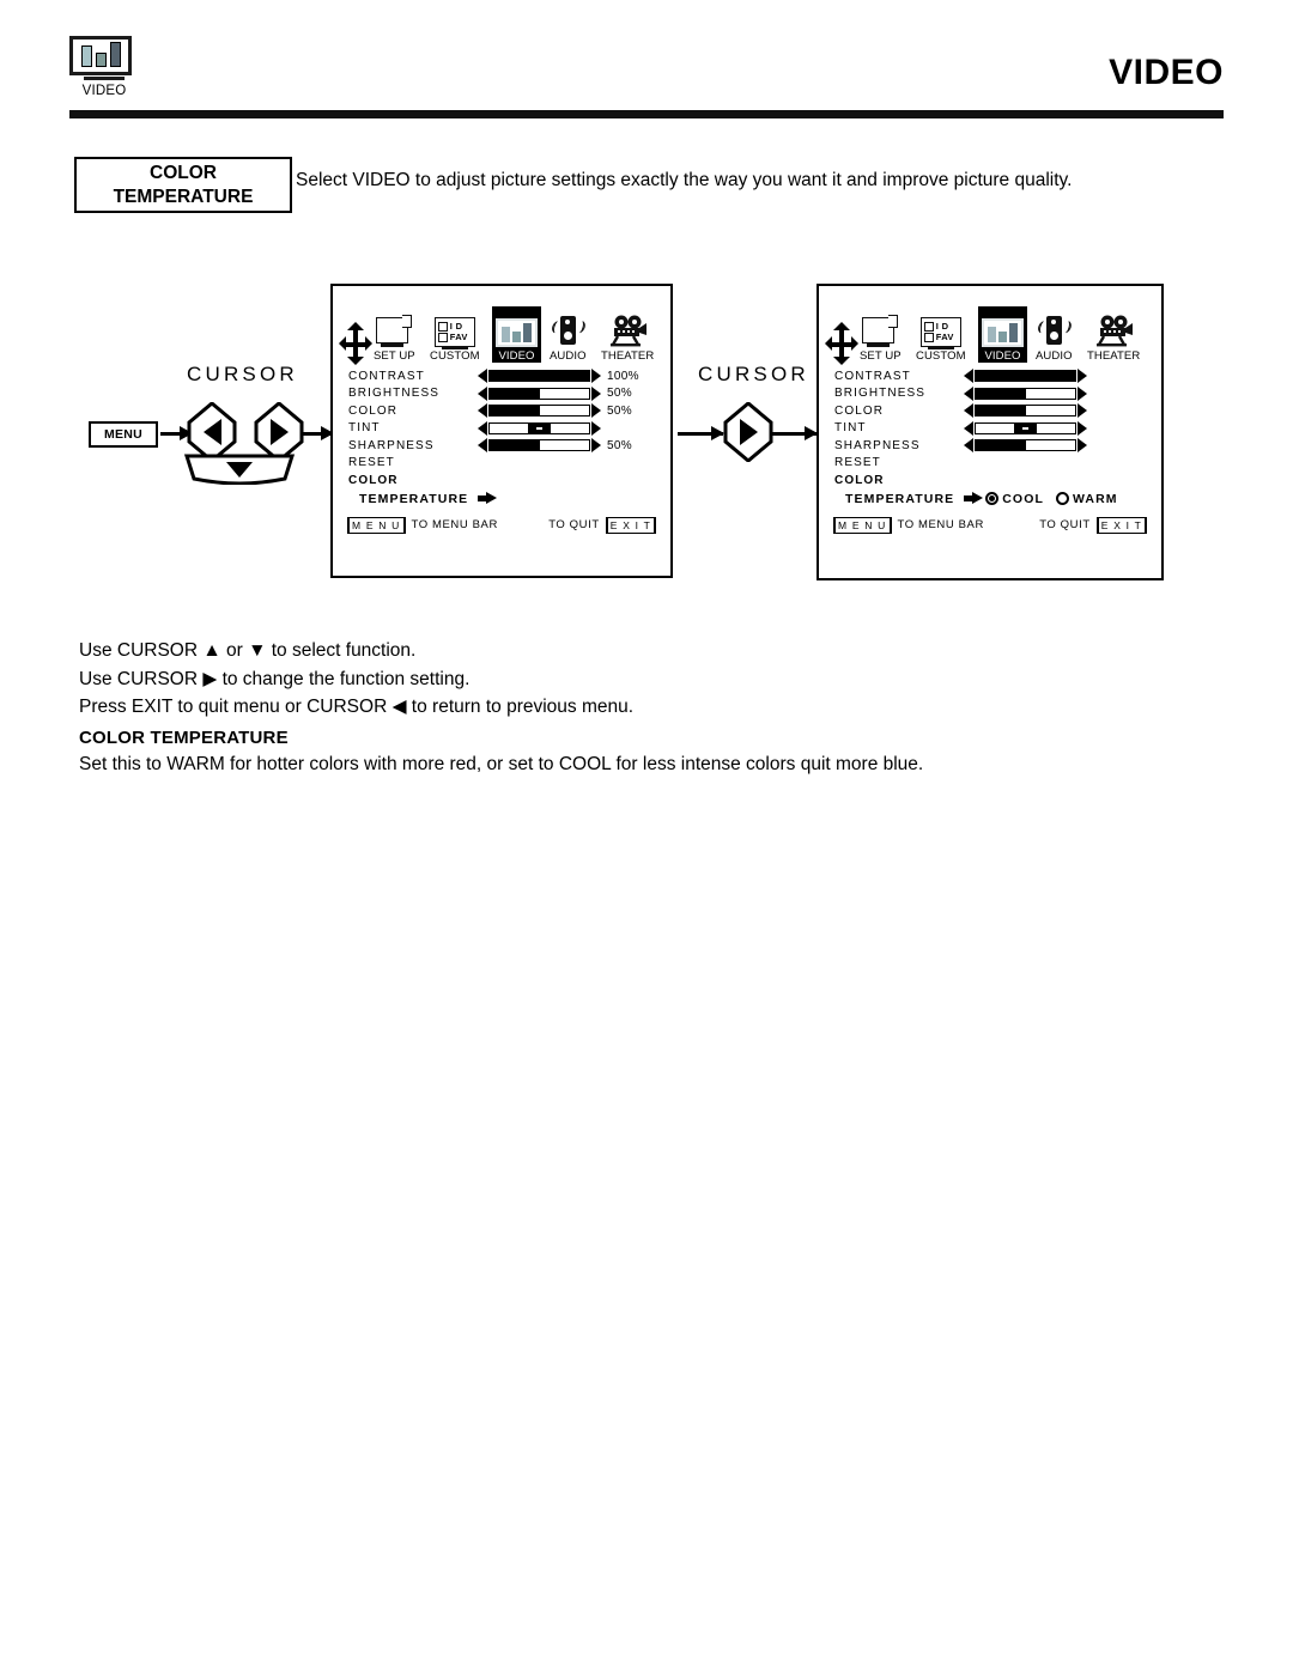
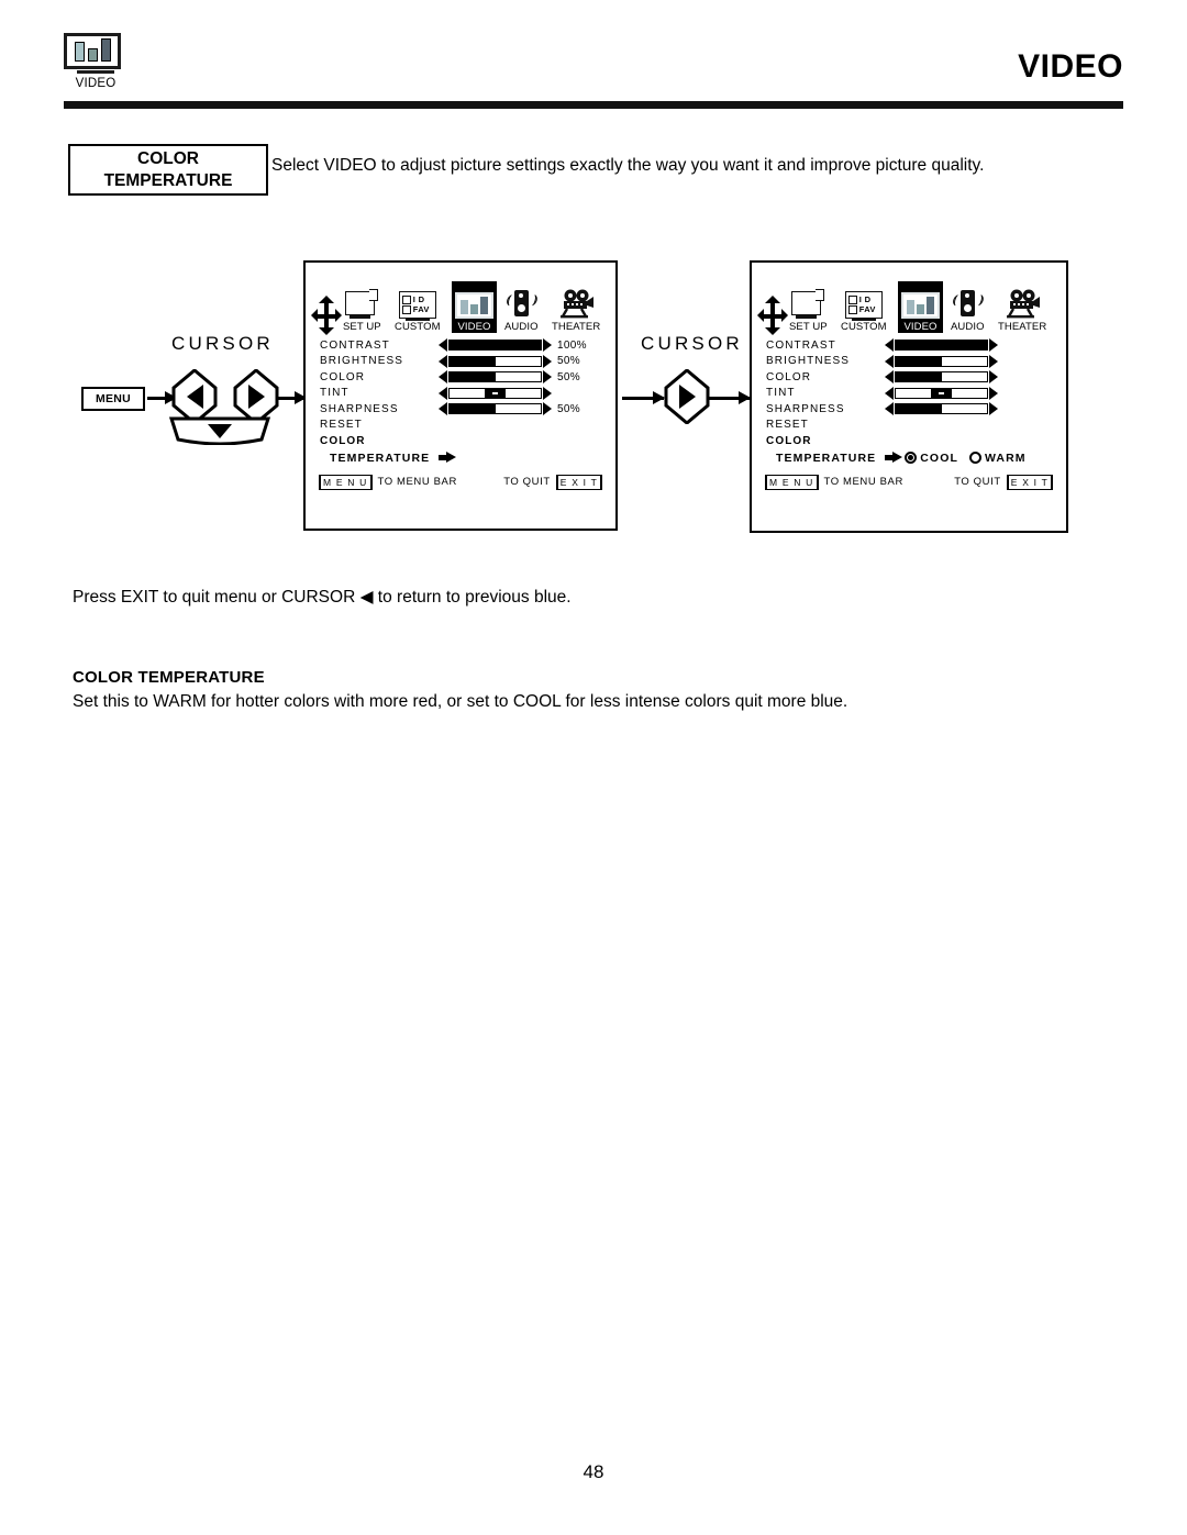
  VIDEO
  VIDEO
  COLOR
  TEMPERATURE
  Select VIDEO to adjust picture settings exactly the way you want it and improve picture quality.
  CURSOR
  MENU
  SET UP
  I D
  FAV
  CUSTOM
  VIDEO
  ⦅
  ⦆
  AUDIO
  THEATER
  CONTRAST
  100%
  BRIGHTNESS
  50%
  COLOR
  50%
  TINT
  SHARPNESS
  50%
  RESET
  COLOR
  TEMPERATURE
  M E N U
  TO MENU BAR
  TO QUIT
  E X I T
  CURSOR
  SET UP
  I D
  FAV
  CUSTOM
  VIDEO
  ⦅
  ⦆
  AUDIO
  THEATER
  CONTRAST
  BRIGHTNESS
  COLOR
  TINT
  SHARPNESS
  RESET
  COLOR
  TEMPERATURE
  COOL
  WARM
  M E N U
  TO MENU BAR
  TO QUIT
  E X I T
- Use CURSOR ▲ or ▼ to select function.
- Use CURSOR ▶ to change the function setting.
- Press EXIT to quit menu or CURSOR ◀ to return to previous menu.
+ Press EXIT to quit menu or CURSOR ◀ to return to previous blue.
  COLOR TEMPERATURE
  Set this to WARM for hotter colors with more red, or set to COOL for less intense colors quit more blue.
+ 48
